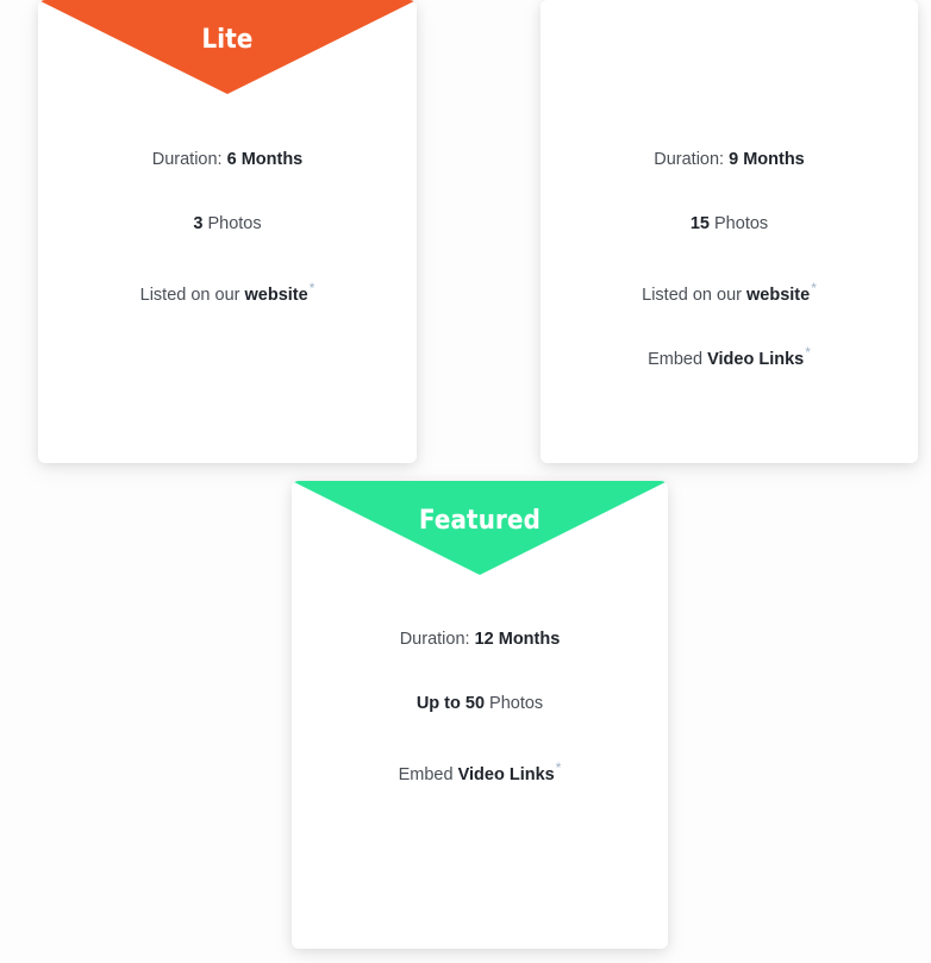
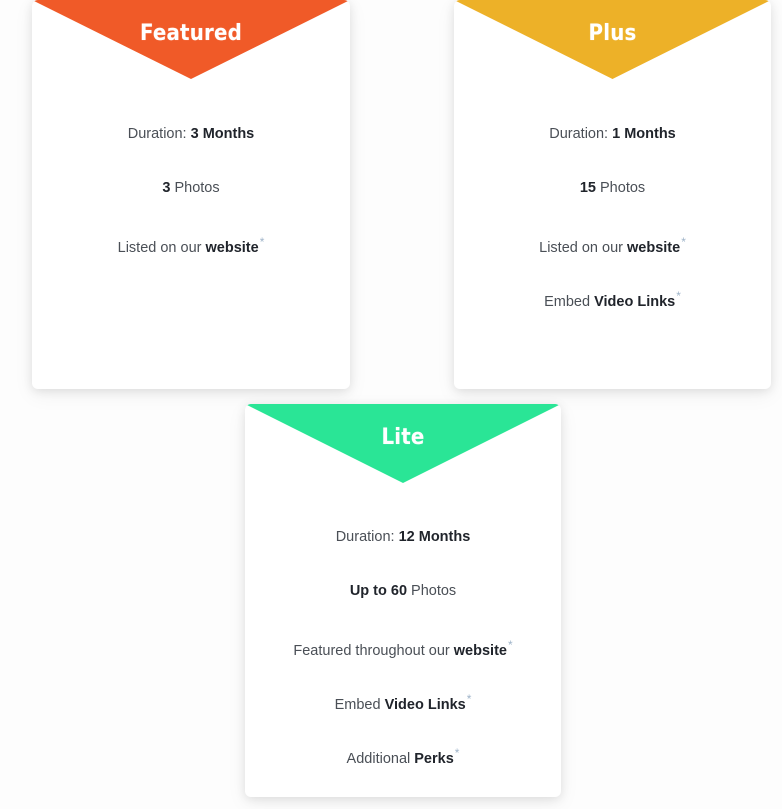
- Lite
+ Featured
- Duration: 6 Months
+ Duration: 3 Months
  3 Photos
  Listed on our website*
+ Plus
- Duration: 9 Months
+ Duration: 1 Months
  15 Photos
  Listed on our website*
  Embed Video Links*
- Featured
+ Lite
  Duration: 12 Months
- Up to 50 Photos
+ Up to 60 Photos
+ Featured throughout our website*
  Embed Video Links*
+ Additional Perks*
